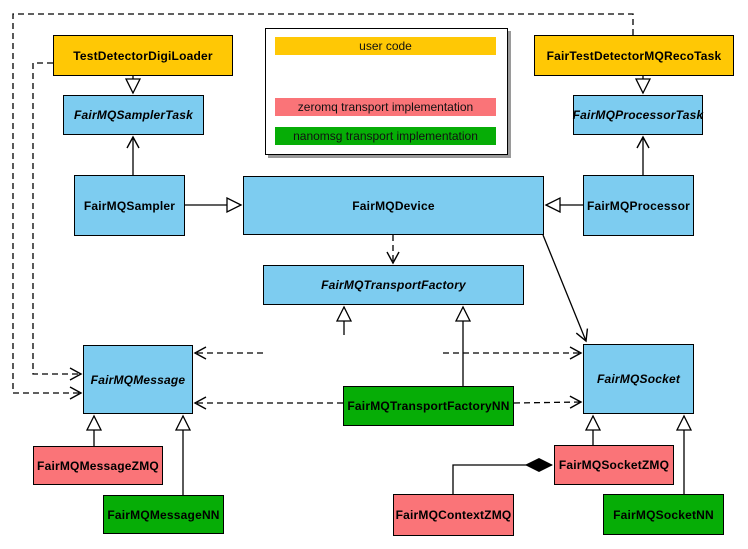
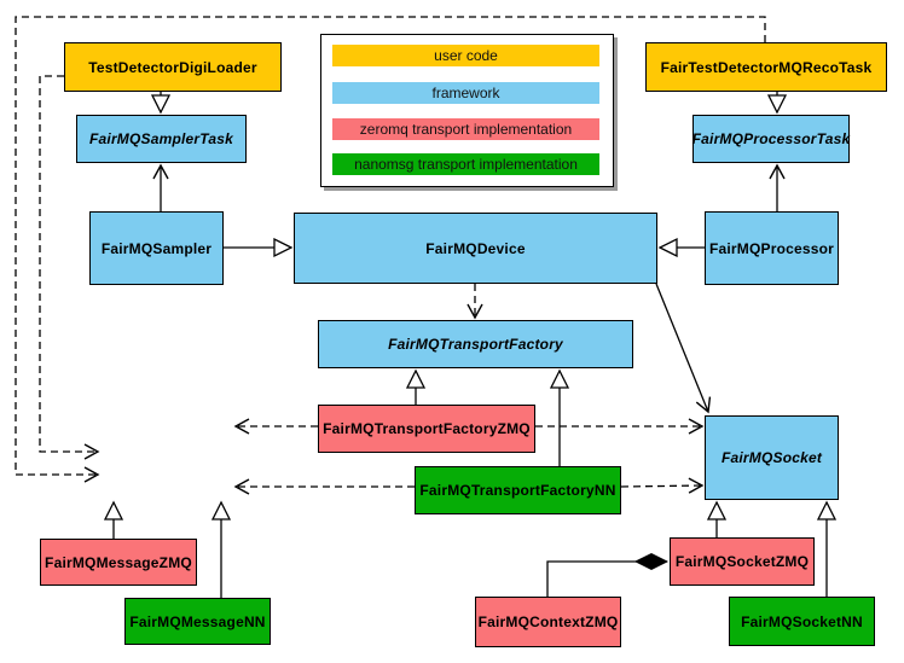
  user code
+ framework
  zeromq transport implementation
  nanomsg transport implementation
  TestDetectorDigiLoader
  FairTestDetectorMQRecoTask
  FairMQSamplerTask
  FairMQProcessorTask
  FairMQSampler
  FairMQDevice
  FairMQProcessor
  FairMQTransportFactory
+ FairMQTransportFactoryZMQ
  FairMQTransportFactoryNN
- FairMQMessage
  FairMQSocket
  FairMQMessageZMQ
  FairMQMessageNN
  FairMQSocketZMQ
  FairMQSocketNN
  FairMQContextZMQ
